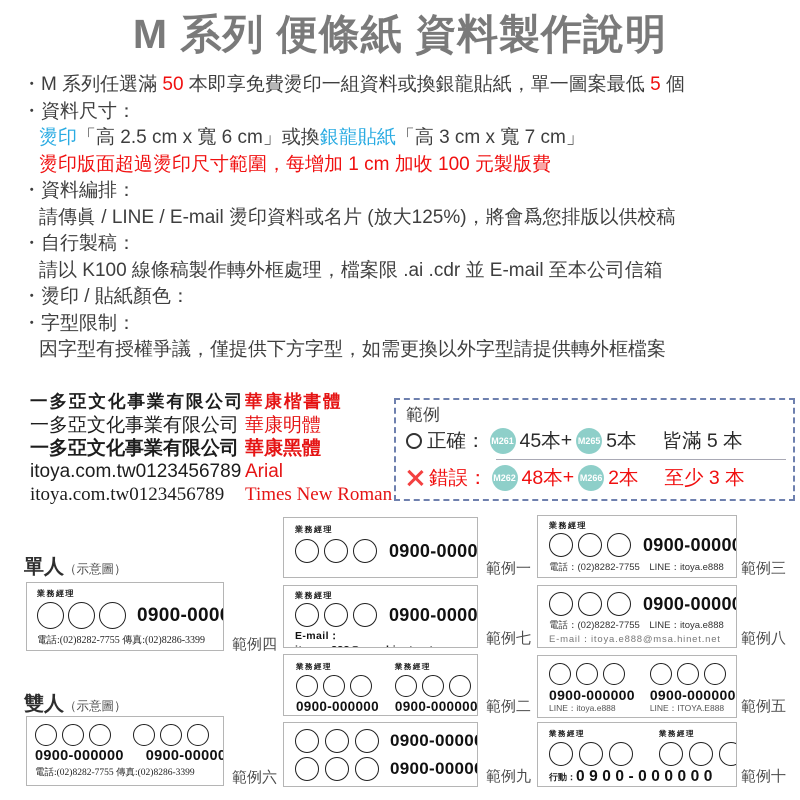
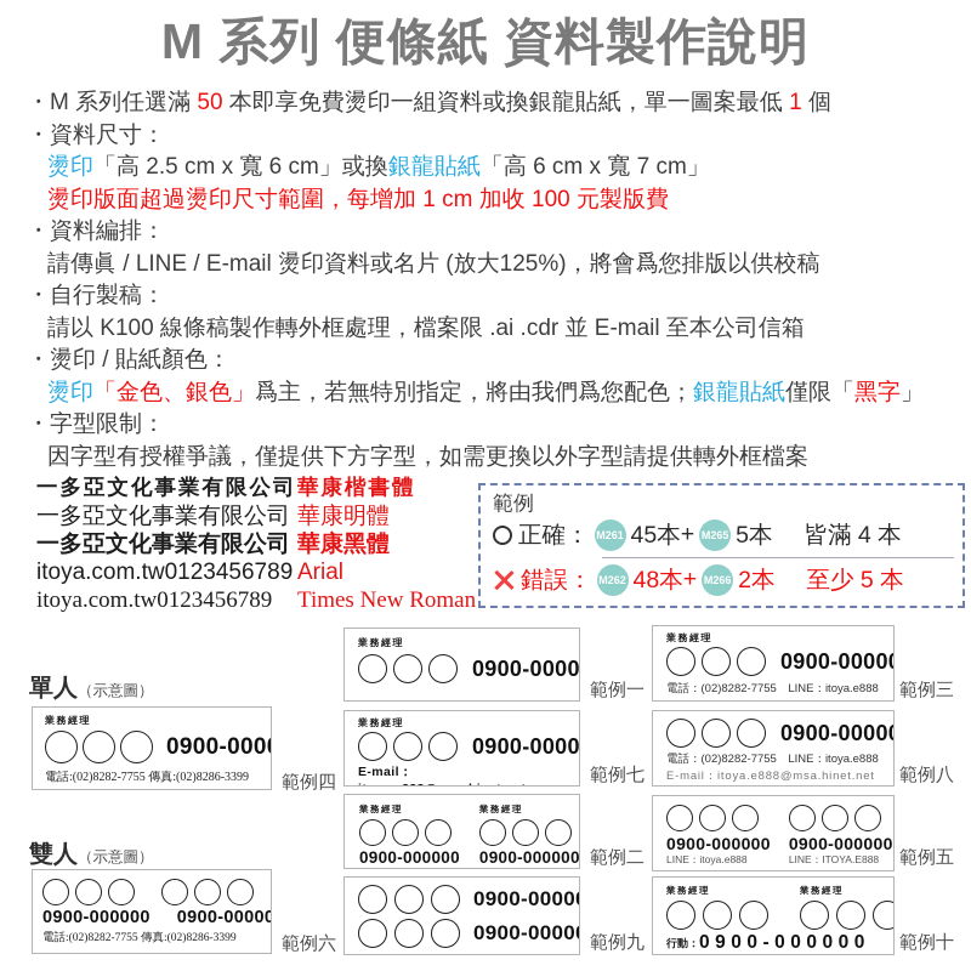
  M 系列 便條紙 資料製作說明
- ・M 系列任選滿 50 本即享免費燙印一組資料或換銀龍貼紙，單一圖案最低 5 個
+ ・M 系列任選滿 50 本即享免費燙印一組資料或換銀龍貼紙，單一圖案最低 1 個
  ・資料尺寸：
- 燙印「高 2.5 cm x 寬 6 cm」或換銀龍貼紙「高 3 cm x 寬 7 cm」
+ 燙印「高 2.5 cm x 寬 6 cm」或換銀龍貼紙「高 6 cm x 寬 7 cm」
  燙印版面超過燙印尺寸範圍，每增加 1 cm 加收 100 元製版費
  ・資料編排：
  請傳眞 / LINE / E-mail 燙印資料或名片 (放大125%)，將會爲您排版以供校稿
  ・自行製稿：
  請以 K100 線條稿製作轉外框處理，檔案限 .ai .cdr 並 E-mail 至本公司信箱
  ・燙印 / 貼紙顏色：
+ 燙印「金色、銀色」爲主，若無特別指定，將由我們爲您配色；銀龍貼紙僅限「黑字」
  ・字型限制：
  因字型有授權爭議，僅提供下方字型，如需更換以外字型請提供轉外框檔案
  一多亞文化事業有限公司
  華康楷書體
  一多亞文化事業有限公司
  華康明體
  一多亞文化事業有限公司
  華康黑體
  itoya.com.tw0123456789
  Arial
  itoya.com.tw0123456789
  Times New Roman
  範例
  正確：
  M261
  45本
  +
  M265
  5本
- 皆滿 5 本
+ 皆滿 4 本
  錯誤：
  M262
  48本
  +
  M266
  2本
- 至少 3 本
+ 至少 5 本
  單人（示意圖）
  雙人（示意圖）
  業務經理
  0900-000
  電話:(02)8282-7755 傳真:(02)8286-3399
  範例四
  0900-000000
  0900-00000
  電話:(02)8282-7755 傳真:(02)8286-3399
  範例六
  業務經理
  0900-0000
  範例一
  業務經理
  0900-0000
  範例七
  業務經理
  0900-000000
  業務經理
  0900-000000
  範例二
  0900-0000
  0900-0000
  範例九
  業務經理
  0900-0000
  電話：(02)8282-7755 LINE：itoya.e888
  範例三
  0900-0000
  電話：(02)8282-7755 LINE：itoya.e888
  E-mail：itoya.e888@msa.hinet.net
  範例八
  0900-000000
  LINE：itoya.e888
  0900-000000
  LINE：ITOYA.E888
  範例五
  業務經理
  業務經理
  行動：
  0900-000000
  範例十
